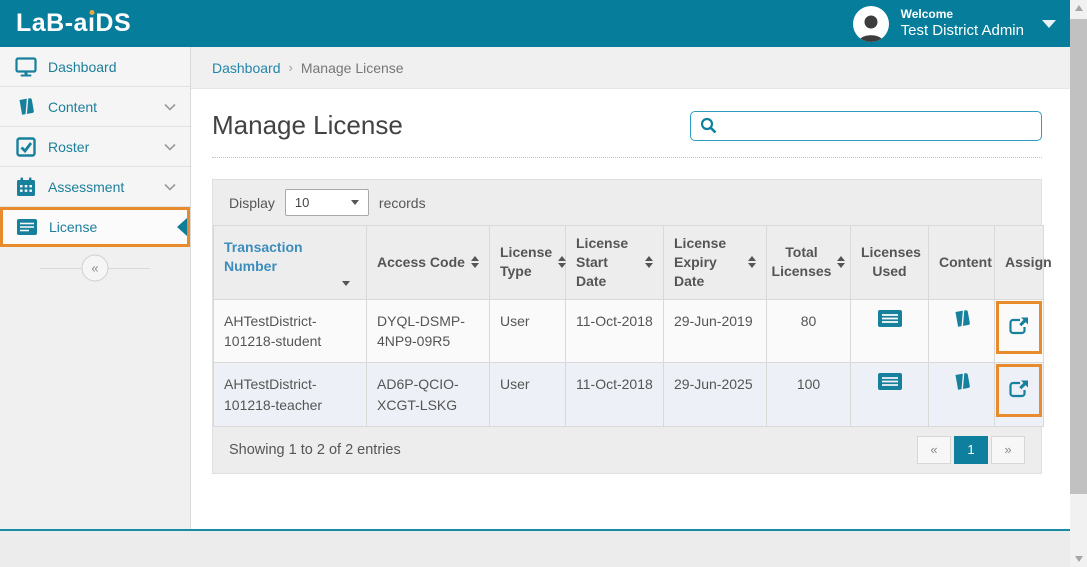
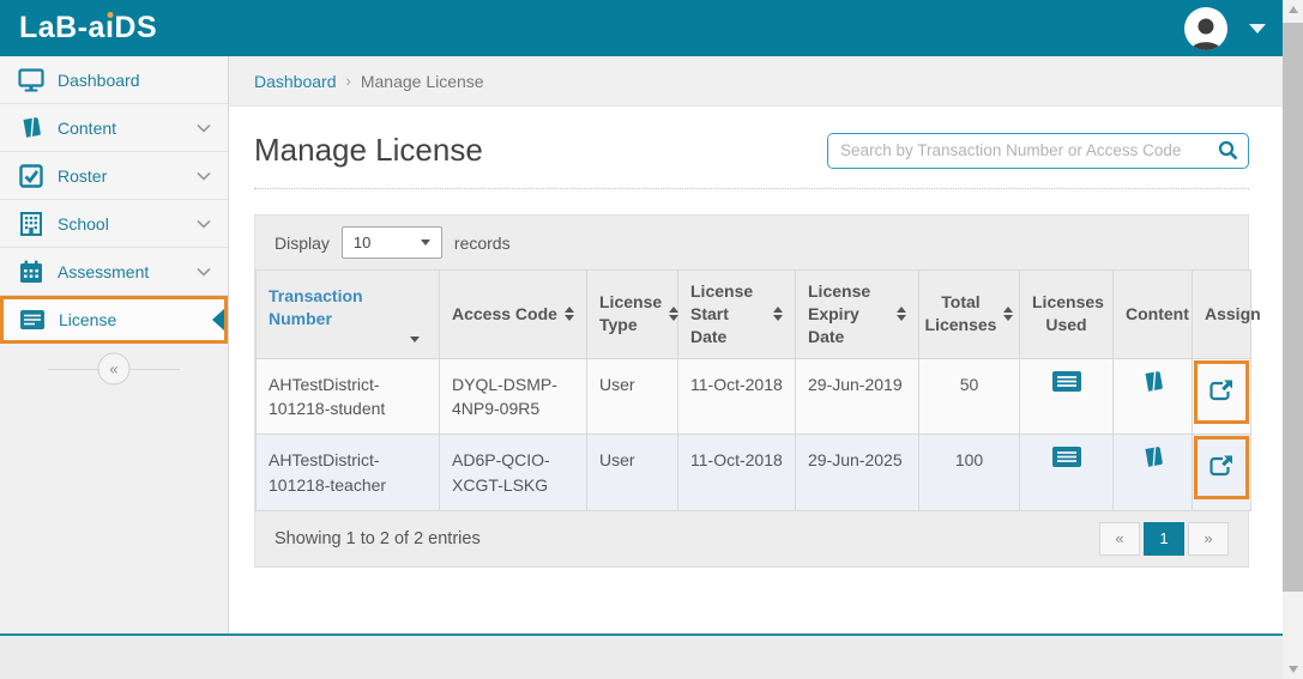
  LaB-a
  ı
  DS
- Welcome
- Test District Admin
  Dashboard
  Content
  Roster
+ School
  Assessment
  License
  «
  Dashboard
  ›
  Manage License
  Manage License
+ Search by Transaction Number or Access Code
  Display
  10
  records
  Transaction Number	Access Code	License Type	License Start Date	License Expiry Date	Total Licenses	Licenses Used	Content	Assign
- AHTestDistrict-101218-student	DYQL-DSMP-4NP9-09R5	User	11-Oct-2018	29-Jun-2019	80
+ AHTestDistrict-101218-student	DYQL-DSMP-4NP9-09R5	User	11-Oct-2018	29-Jun-2019	50
  AHTestDistrict-101218-teacher	AD6P-QCIO-XCGT-LSKG	User	11-Oct-2018	29-Jun-2025	100
  Showing 1 to 2 of 2 entries
  «
  1
  »
